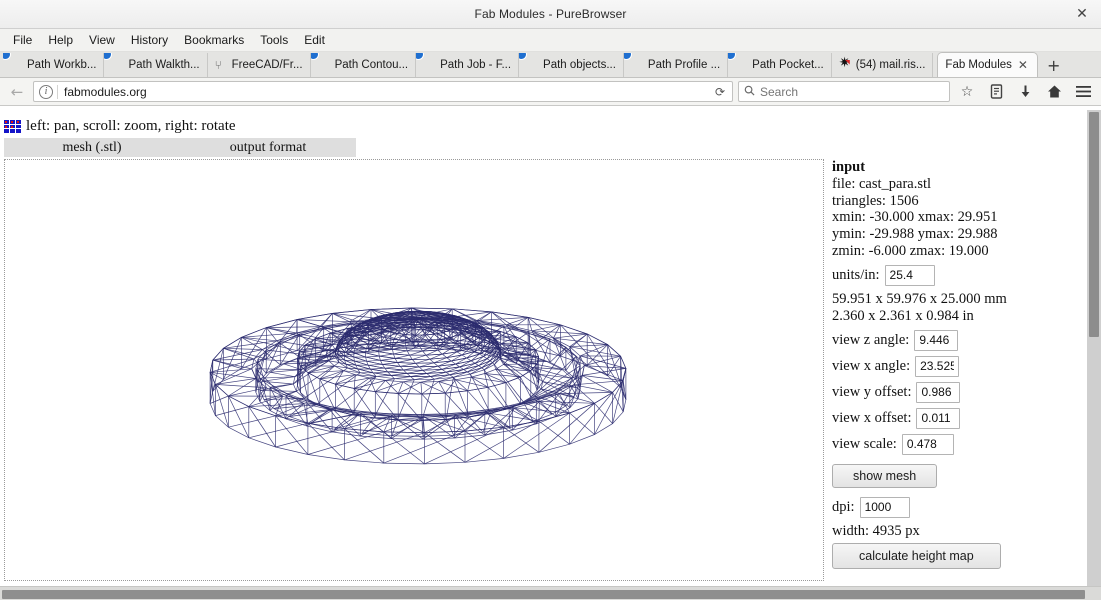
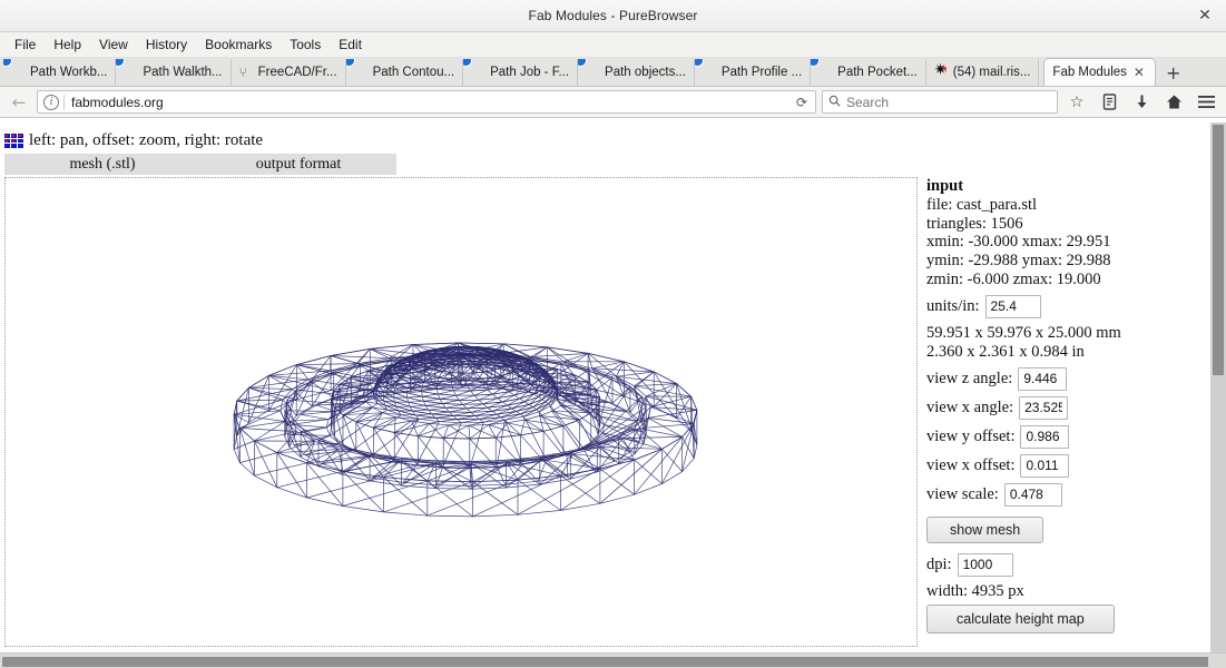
  Fab Modules - PureBrowser
  ✕
  File
  Help
  View
  History
  Bookmarks
  Tools
  Edit
  Path Workb...
  Path Walkth...
  ⑂
  FreeCAD/Fr...
  Path Contou...
  Path Job - F...
  Path objects...
  Path Profile ...
  Path Pocket...
  (54) mail.ris...
  Fab Modules
  ✕
  +
  ←
  i
  fabmodules.org
  ⟳
  Search
  ☆
- left: pan, scroll: zoom, right: rotate
+ left: pan, offset: zoom, right: rotate
  mesh (.stl)
  output format
  input
  file: cast_para.stl
  triangles: 1506
  xmin: -30.000 xmax: 29.951
  ymin: -29.988 ymax: 29.988
  zmin: -6.000 zmax: 19.000
  units/in:
  25.4
  59.951 x 59.976 x 25.000 mm
  2.360 x 2.361 x 0.984 in
  view z angle:
  9.446
  view x angle:
  23.525
  view y offset:
  0.986
  view x offset:
  0.011
  view scale:
  0.478
  show mesh
  dpi:
  1000
  width: 4935 px
  calculate height map
